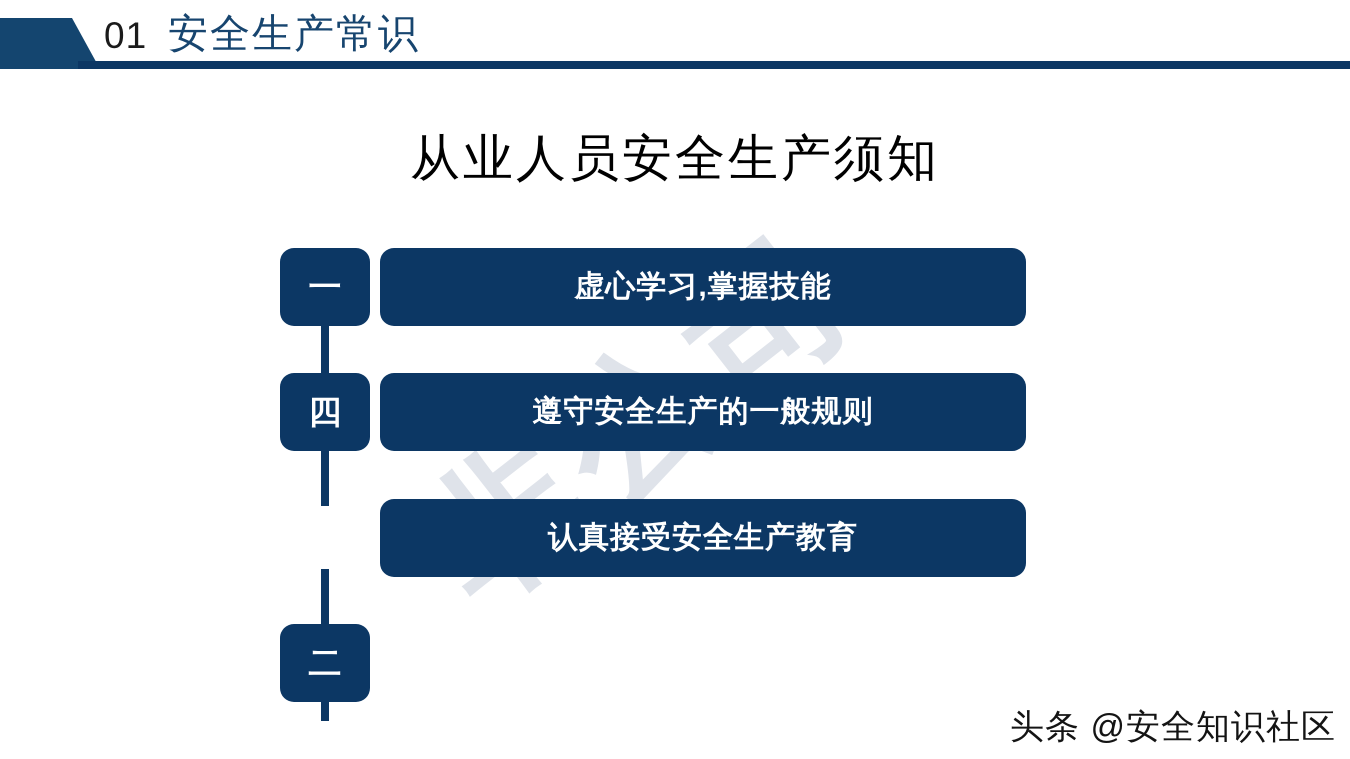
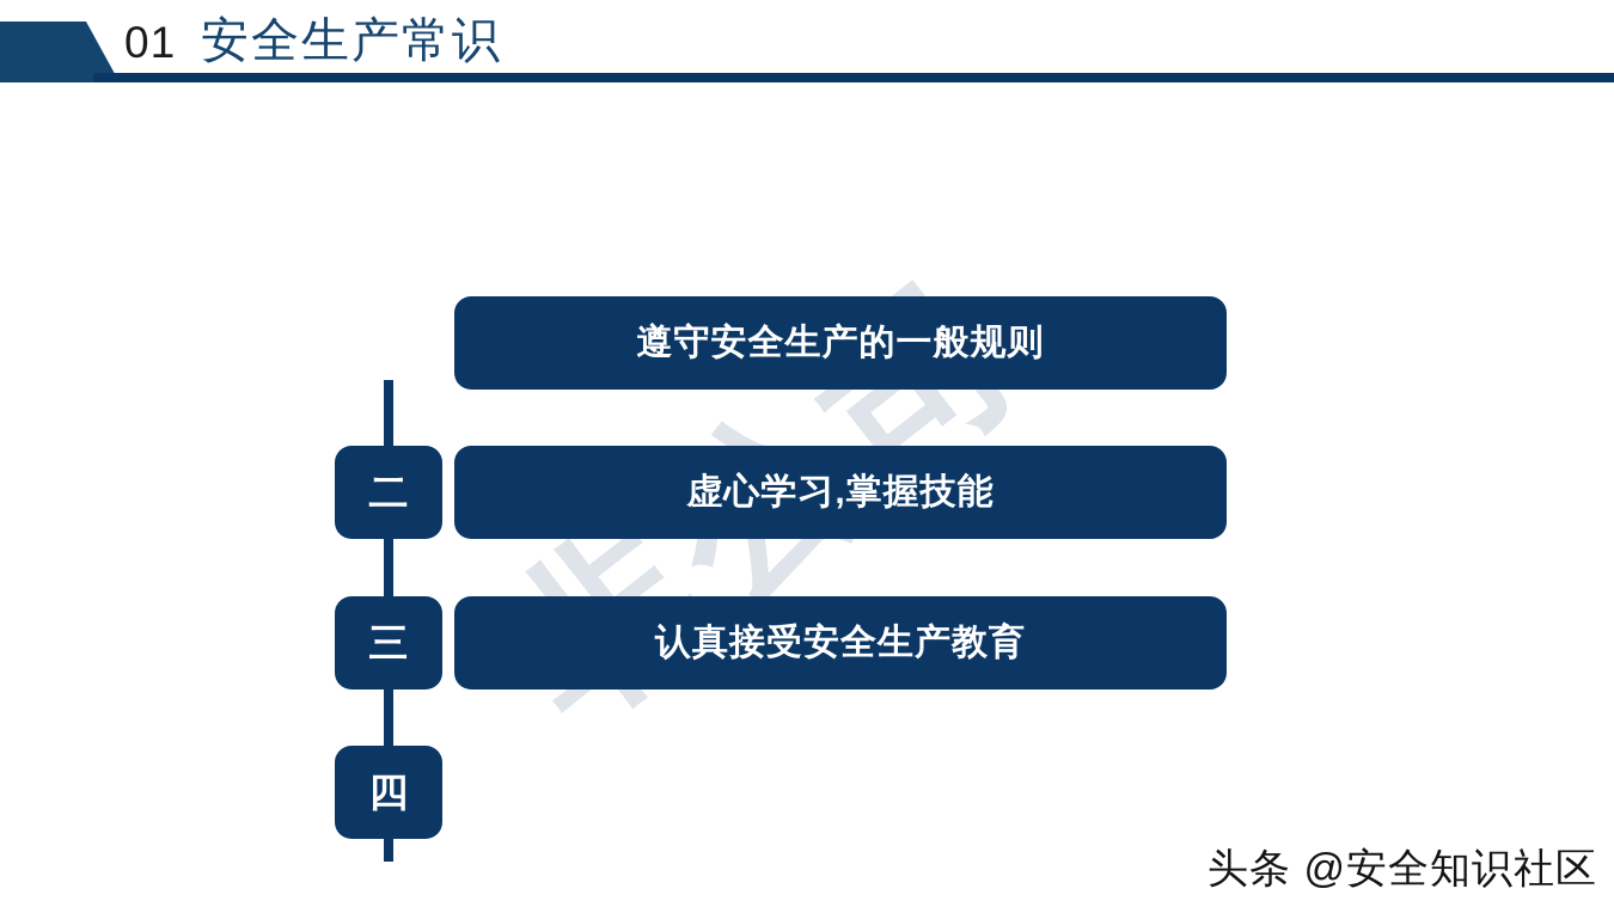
  01
  安全生产常识
- 从业人员安全生产须知
- 一
- 虚心学习,掌握技能
+ 遵守安全生产的一般规则
- 四
+ 二
- 遵守安全生产的一般规则
+ 虚心学习,掌握技能
+ 三
  认真接受安全生产教育
- 二
+ 四
  头条 @安全知识社区
